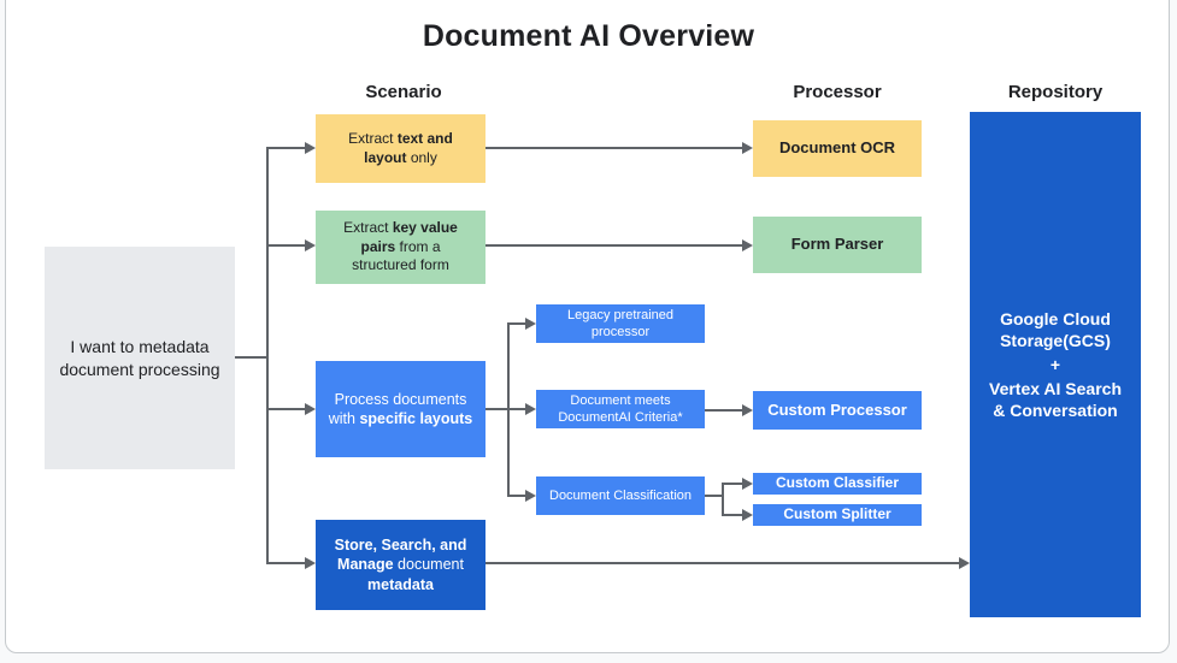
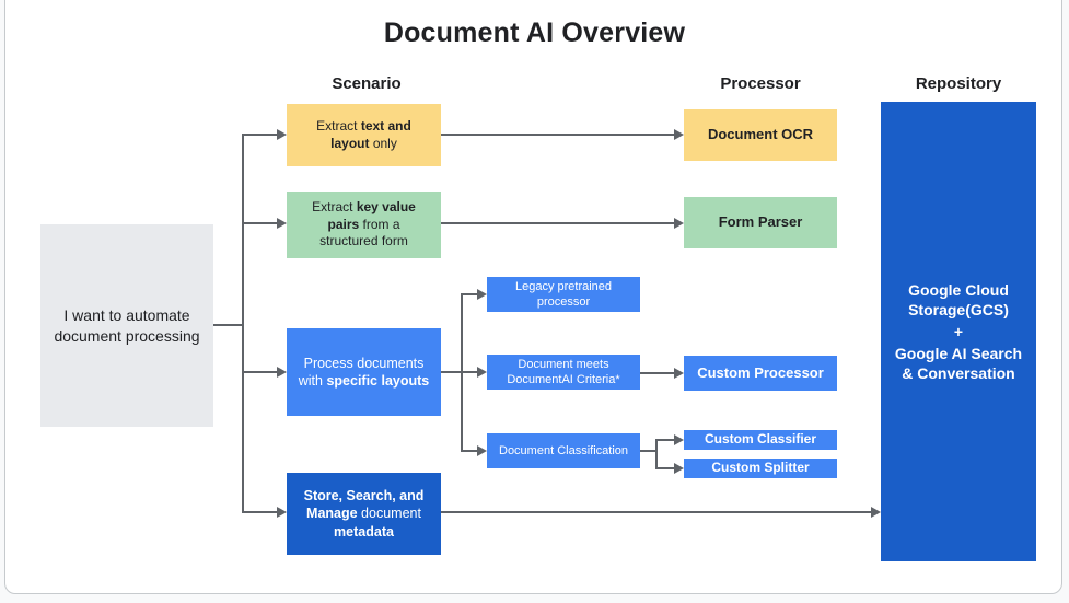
  Document AI Overview
  Scenario
  Processor
  Repository
- I want to metadata document processing
+ I want to automate document processing
  Extract text and layout only
  Extract key value pairs from a structured form
  Process documents with specific layouts
  Store, Search, and Manage document metadata
  Legacy pretrained processor
  Document meets DocumentAI Criteria*
  Document Classification
  Document OCR
  Form Parser
  Custom Processor
  Custom Classifier
  Custom Splitter
  Google Cloud Storage(GCS)
  +
- Vertex AI Search & Conversation
+ Google AI Search & Conversation
